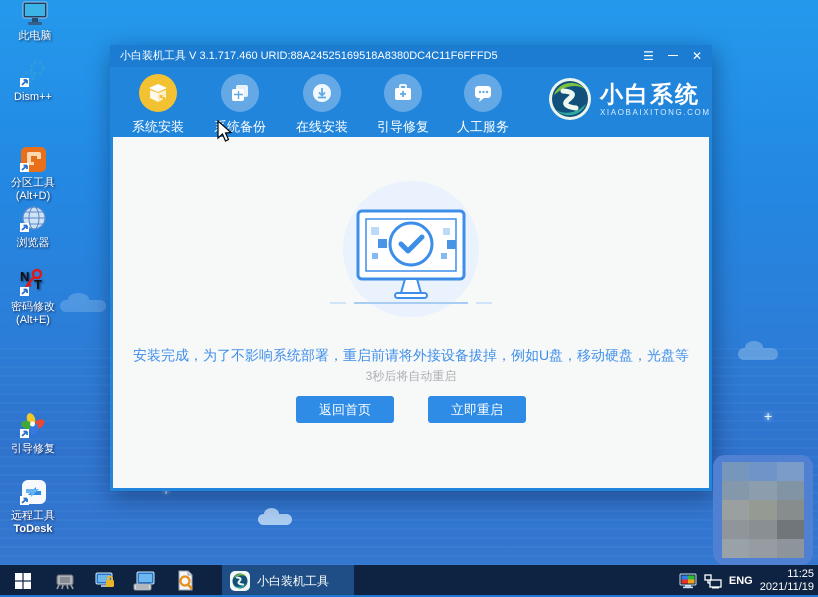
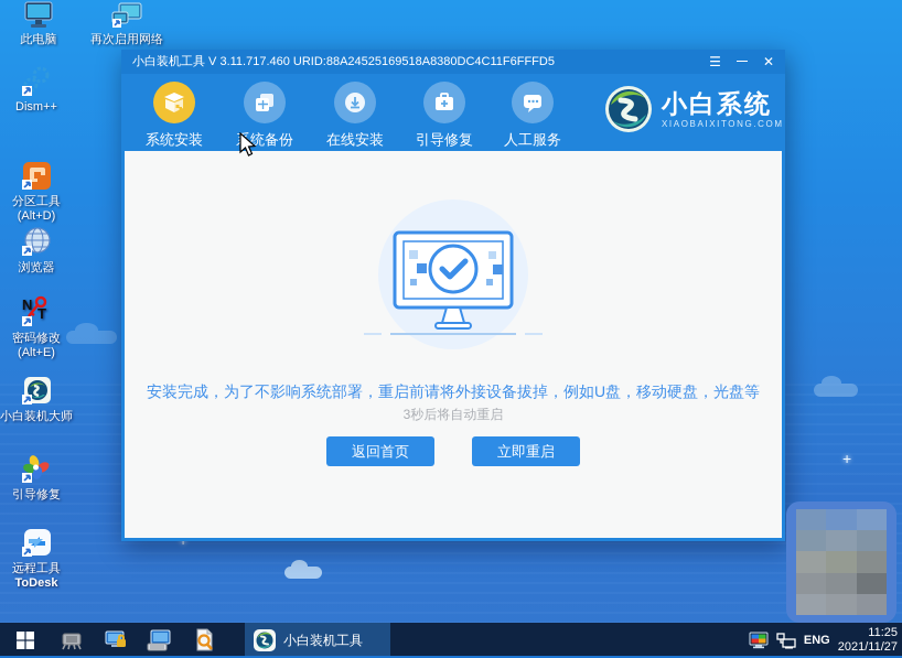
  +
  此电脑
+ 再次启用网络
  Dism++
  分区工具
  (Alt+D)
  浏览器
  N
  T
  密码修改
  (Alt+E)
+ 小白装机大师
  引导修复
  远程工具
  ToDesk
- 小白装机工具 V 3.1.717.460 URID:88A24525169518A8380DC4C11F6FFFD5
+ 小白装机工具 V 3.11.717.460 URID:88A24525169518A8380DC4C11F6FFFD5
  ☰
  —
  ✕
  系统安装
  统备份
  在线安装
  引导修复
  人工服务
  小白系统
  XIAOBAIXITONG.COM
  安装完成，为了不影响系统部署，重启前请将外接设备拔掉，例如U盘，移动硬盘，光盘等
  3秒后将自动重启
  返回首页
  立即重启
  小白装机工具
  ENG
  11:25
- 2021/11/19
+ 2021/11/27
